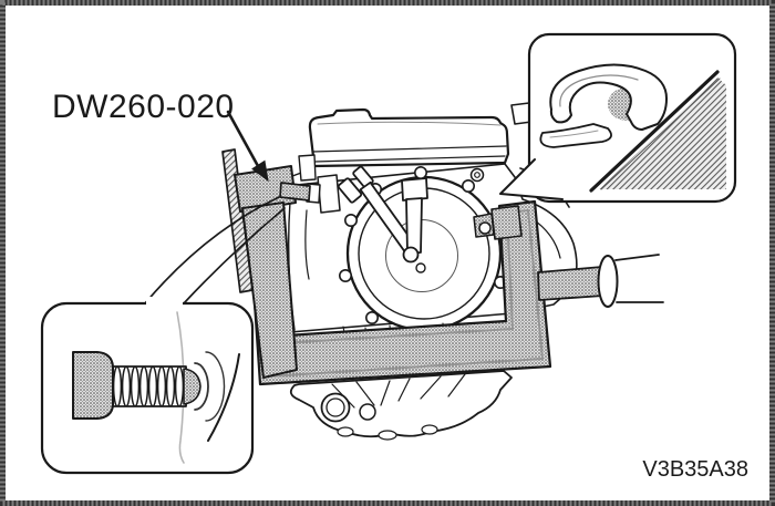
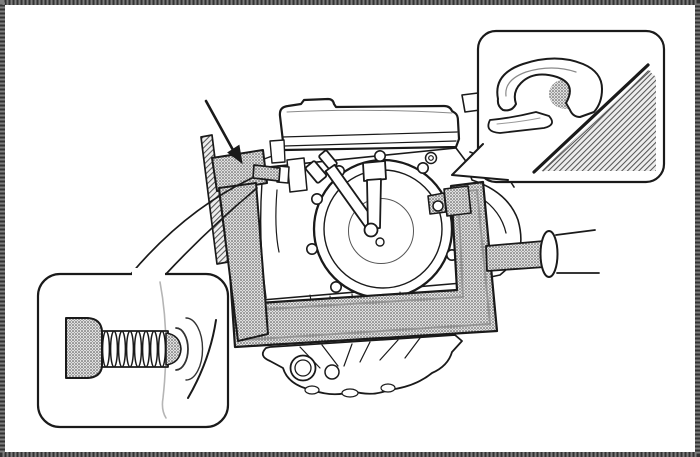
- DW260-020
- V3B35A38
